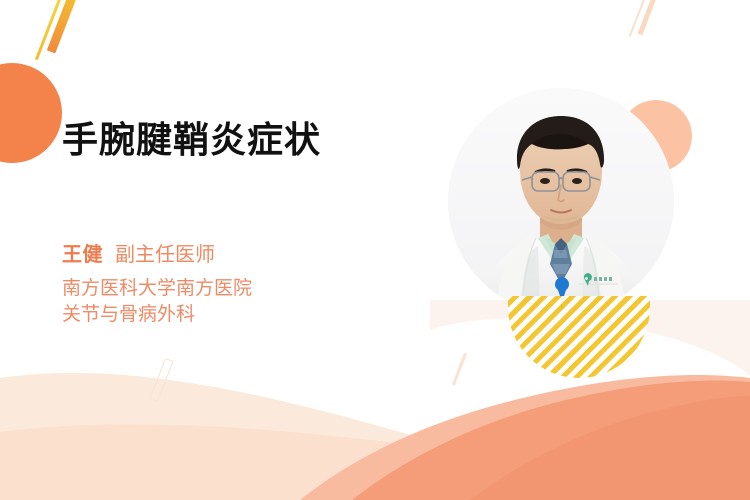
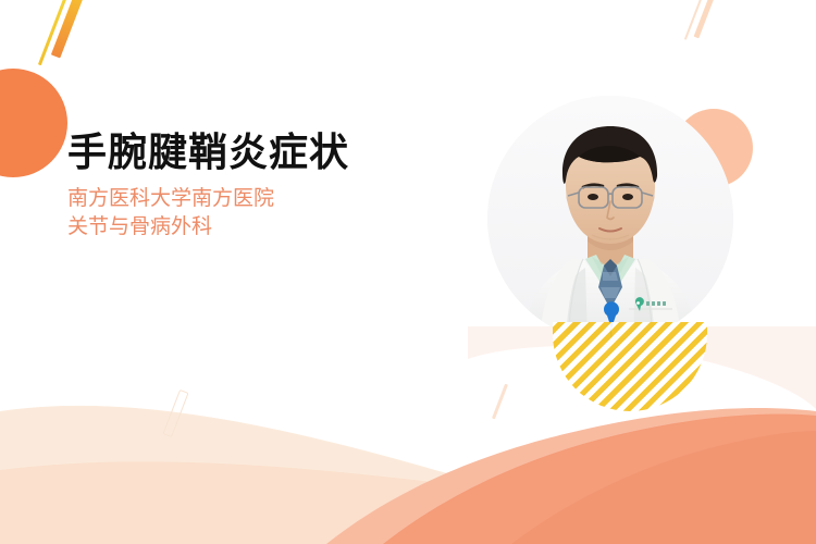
  手腕腱鞘炎症状
- 王健 副主任医师
  南方医科大学南方医院
  关节与骨病外科
